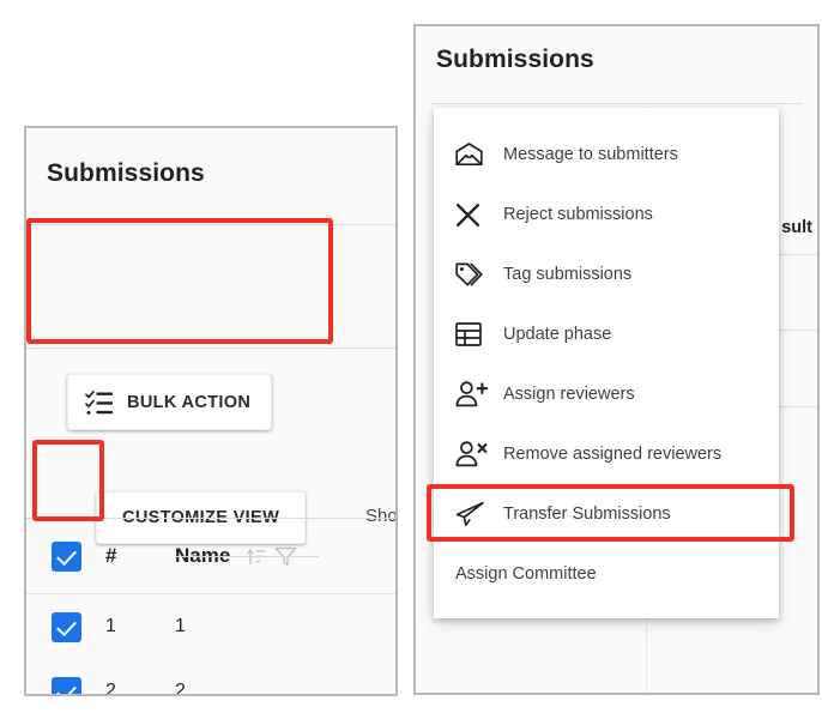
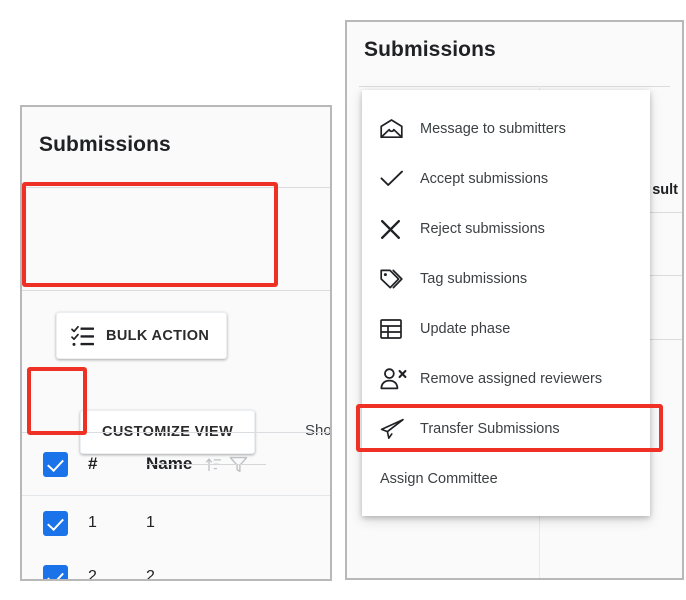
  Submissions
  BULK ACTION
  Sho
  #
  1
  1
  2
  2
  Submissions
  sult
  Message to submitters
+ Accept submissions
  Reject submissions
  Tag submissions
  Update phase
- Assign reviewers
  Remove assigned reviewers
  Transfer Submissions
  Assign Committee
